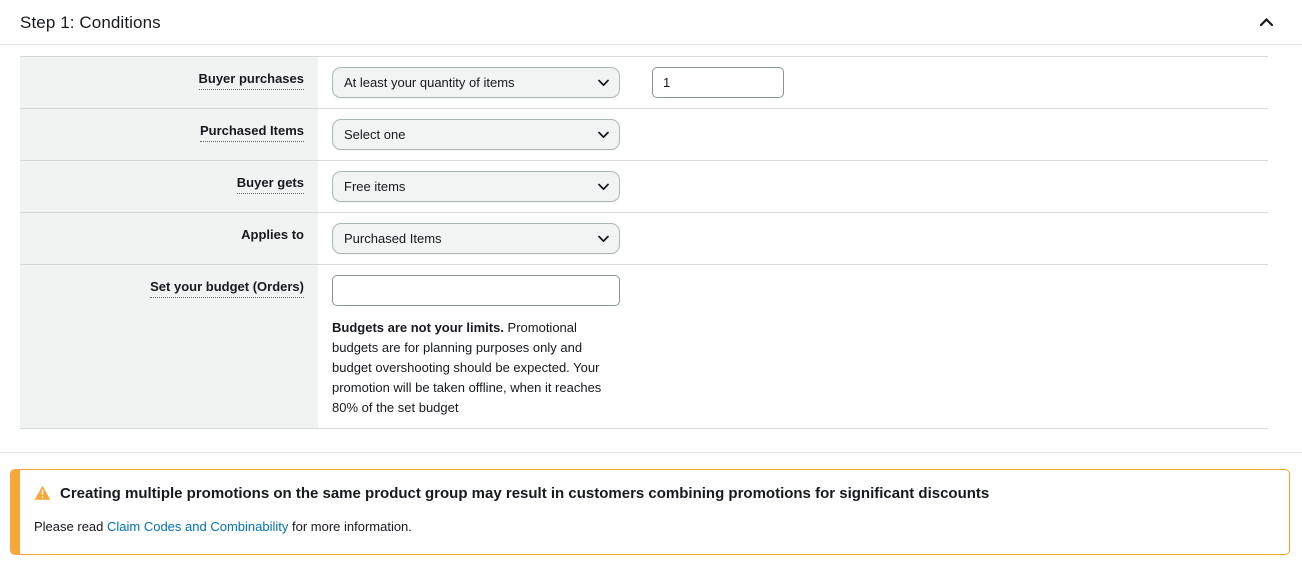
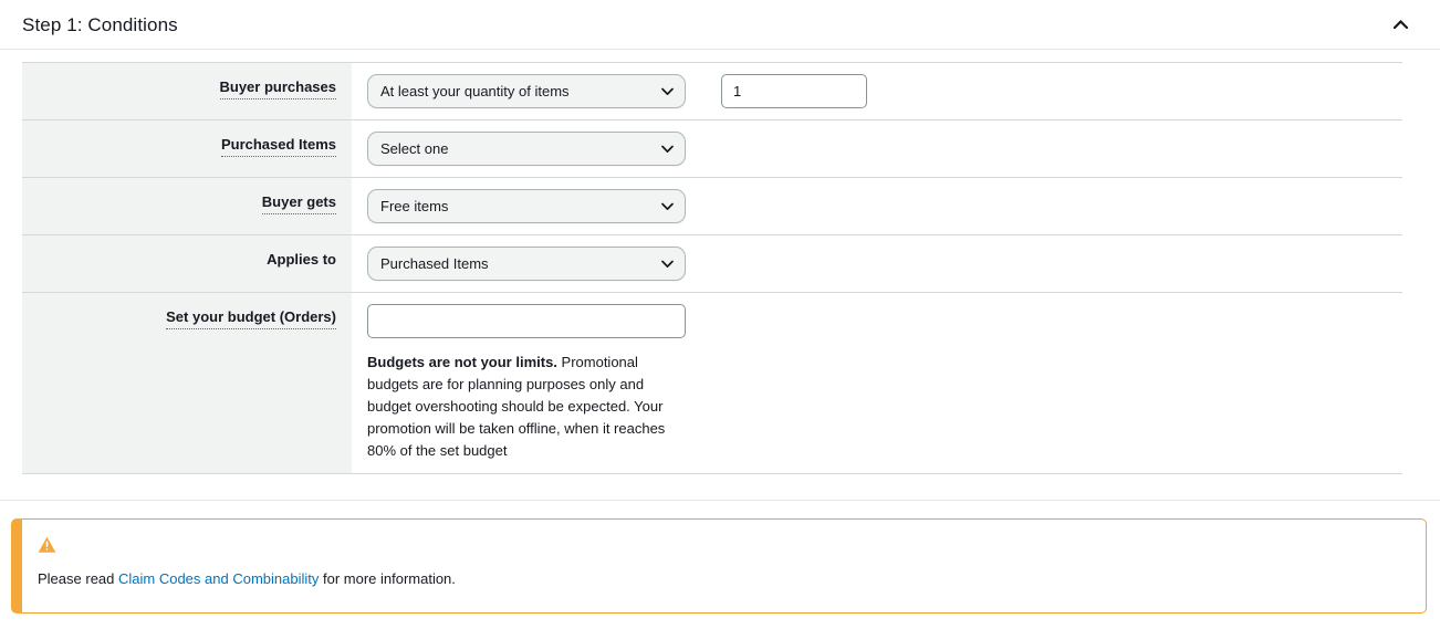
  Step 1: Conditions
  Buyer purchases	At least your quantity of items 1
  Purchased Items	Select one
  Buyer gets	Free items
  Applies to	Purchased Items
  Set your budget (Orders)	Budgets are not your limits. Promotional budgets are for planning purposes only and budget overshooting should be expected. Your promotion will be taken offline, when it reaches 80% of the set budget
- Creating multiple promotions on the same product group may result in customers combining promotions for significant discounts
  Please read Claim Codes and Combinability for more information.
